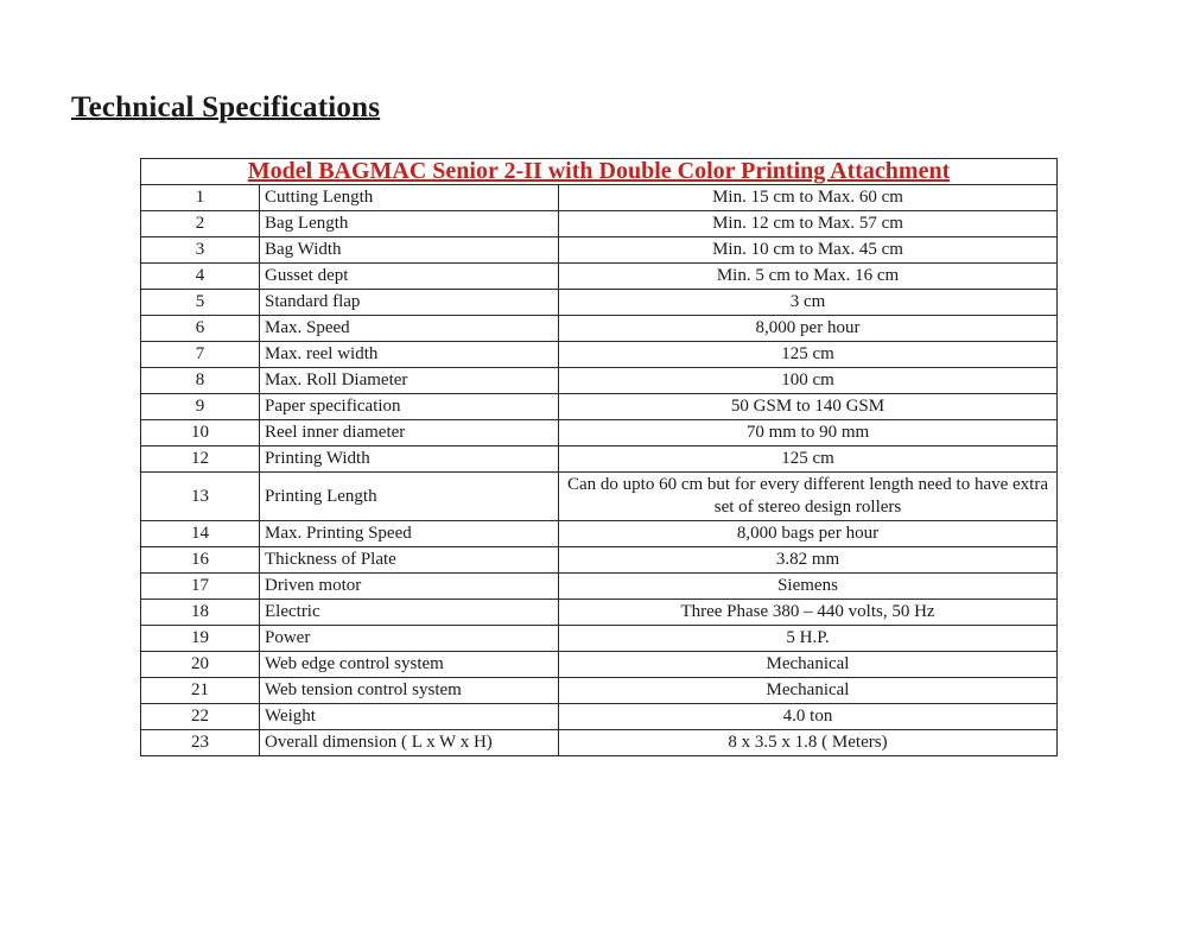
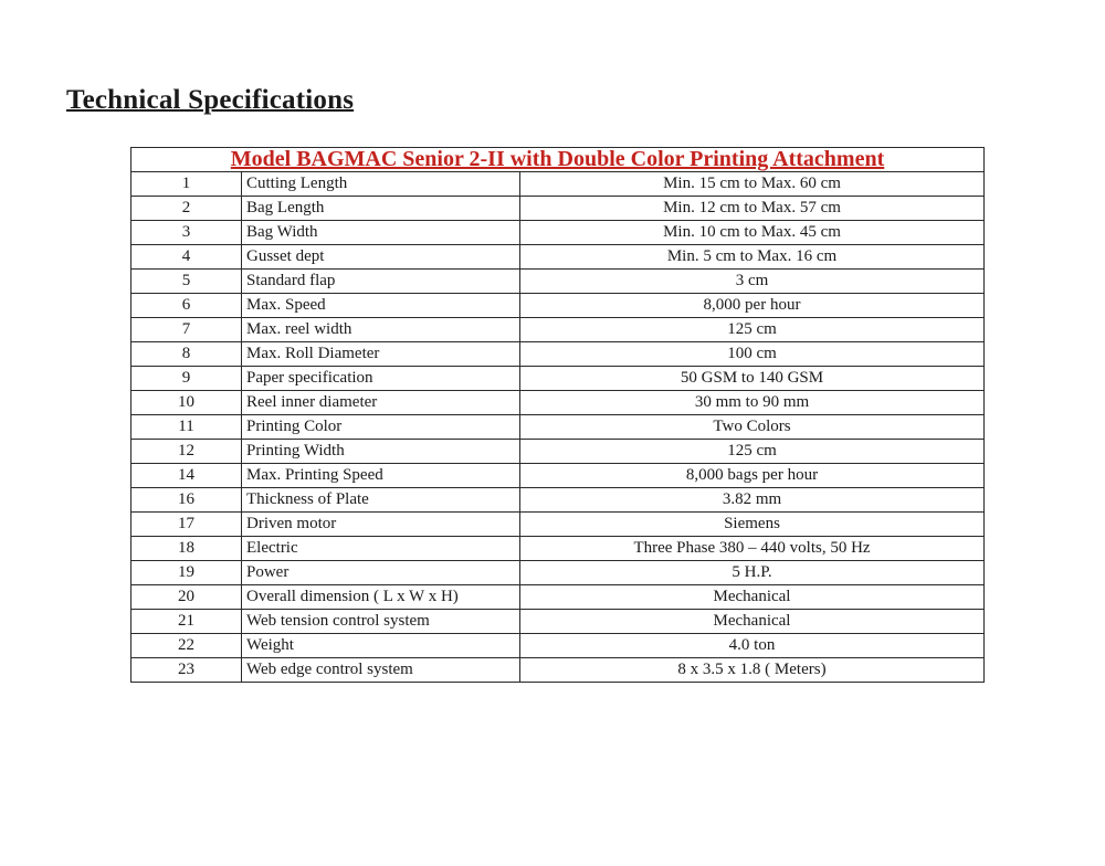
  Technical Specifications
  Model BAGMAC Senior 2-II with Double Color Printing Attachment
  1	Cutting Length	Min. 15 cm to Max. 60 cm
  2	Bag Length	Min. 12 cm to Max. 57 cm
  3	Bag Width	Min. 10 cm to Max. 45 cm
  4	Gusset dept	Min. 5 cm to Max. 16 cm
  5	Standard flap	3 cm
  6	Max. Speed	8,000 per hour
  7	Max. reel width	125 cm
  8	Max. Roll Diameter	100 cm
  9	Paper specification	50 GSM to 140 GSM
- 10	Reel inner diameter	70 mm to 90 mm
+ 10	Reel inner diameter	30 mm to 90 mm
+ 11	Printing Color	Two Colors
  12	Printing Width	125 cm
- 13	Printing Length	Can do upto 60 cm but for every different length need to have extra set of stereo design rollers
  14	Max. Printing Speed	8,000 bags per hour
  16	Thickness of Plate	3.82 mm
  17	Driven motor	Siemens
  18	Electric	Three Phase 380 – 440 volts, 50 Hz
  19	Power	5 H.P.
- 20	Web edge control system	Mechanical
+ 20	Overall dimension ( L x W x H)	Mechanical
  21	Web tension control system	Mechanical
  22	Weight	4.0 ton
- 23	Overall dimension ( L x W x H)	8 x 3.5 x 1.8 ( Meters)
+ 23	Web edge control system	8 x 3.5 x 1.8 ( Meters)
